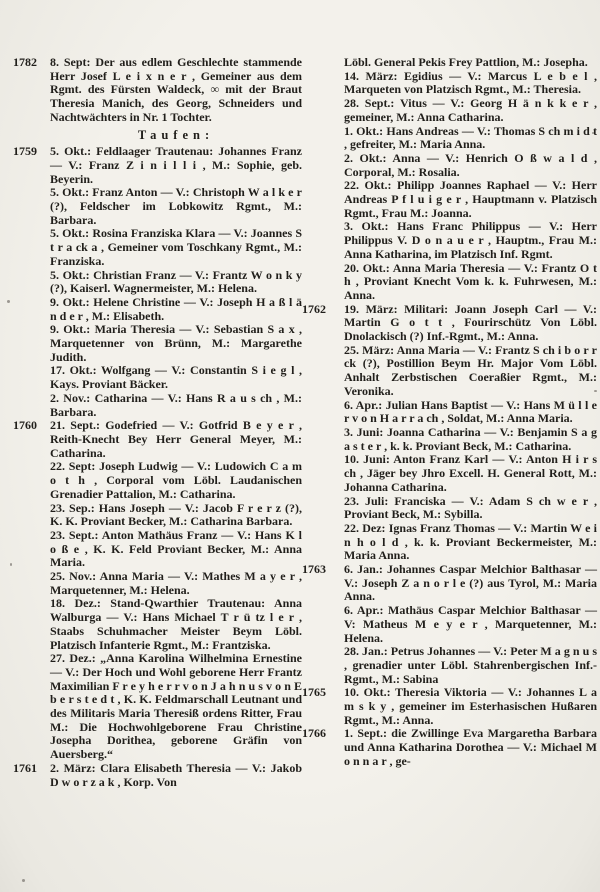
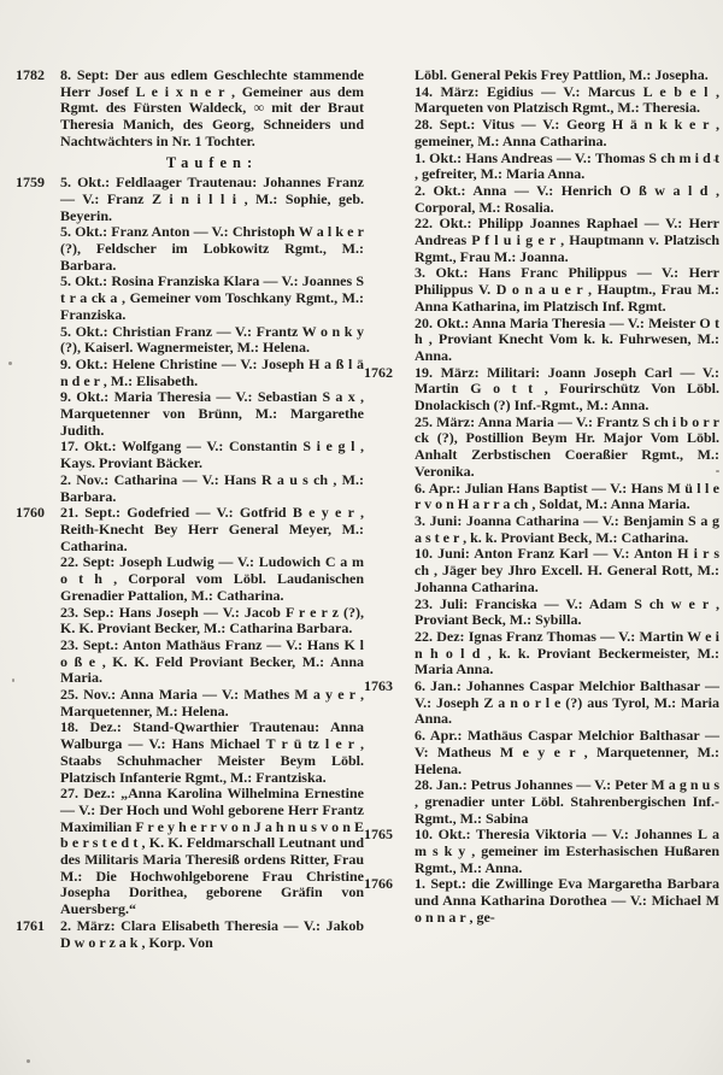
  1782
  8. Sept: Der aus edlem Geschlechte stammende Herr Josef L e i x n e r , Gemeiner aus dem Rgmt. des Fürsten Waldeck, ∞ mit der Braut Theresia Manich, des Georg, Schneiders und Nachtwächters in Nr. 1 Tochter.
  Taufen:
  1759
  5. Okt.: Feldlaager Trautenau: Johannes Franz — V.: Franz Z i n i l l i , M.: Sophie, geb. Beyerin.
  5. Okt.: Franz Anton — V.: Christoph W a l k e r (?), Feldscher im Lobkowitz Rgmt., M.: Barbara.
  5. Okt.: Rosina Franziska Klara — V.: Joannes S t r a ck a , Gemeiner vom Toschkany Rgmt., M.: Franziska.
  5. Okt.: Christian Franz — V.: Frantz W o n k y (?), Kaiserl. Wagnermeister, M.: Helena.
  9. Okt.: Helene Christine — V.: Joseph H a ß l ä n d e r , M.: Elisabeth.
  9. Okt.: Maria Theresia — V.: Sebastian S a x , Marquetenner von Brünn, M.: Margarethe Judith.
  17. Okt.: Wolfgang — V.: Constantin S i e g l , Kays. Proviant Bäcker.
  2. Nov.: Catharina — V.: Hans R a u s ch , M.: Barbara.
  1760
  21. Sept.: Godefried — V.: Gotfrid B e y e r , Reith-Knecht Bey Herr General Meyer, M.: Catharina.
  22. Sept: Joseph Ludwig — V.: Ludowich C a m o t h , Corporal vom Löbl. Laudanischen Grenadier Pattalion, M.: Catharina.
  23. Sep.: Hans Joseph — V.: Jacob F r e r z (?), K. K. Proviant Becker, M.: Catharina Barbara.
  23. Sept.: Anton Mathäus Franz — V.: Hans K l o ß e , K. K. Feld Proviant Becker, M.: Anna Maria.
  25. Nov.: Anna Maria — V.: Mathes M a y e r , Marquetenner, M.: Helena.
  18. Dez.: Stand-Qwarthier Trautenau: Anna Walburga — V.: Hans Michael T r ü tz l e r , Staabs Schuhmacher Meister Beym Löbl. Platzisch Infanterie Rgmt., M.: Frantziska.
  27. Dez.: „Anna Karolina Wilhelmina Ernestine — V.: Der Hoch und Wohl geborene Herr Frantz Maximilian F r e y h e r r v o n J a h n u s v o n E b e r s t e d t , K. K. Feldmarschall Leutnant und des Militaris Maria Theresiß ordens Ritter, Frau M.: Die Hochwohlgeborene Frau Christine Josepha Dorithea, geborene Gräfin von Auersberg.“
  1761
  2. März: Clara Elisabeth Theresia — V.: Jakob D w o r z a k , Korp. Von
  Löbl. General Pekis Frey Pattlion, M.: Josepha.
  14. März: Egidius — V.: Marcus L e b e l , Marqueten von Platzisch Rgmt., M.: Theresia.
  28. Sept.: Vitus — V.: Georg H ä n k k e r , gemeiner, M.: Anna Catharina.
  1. Okt.: Hans Andreas — V.: Thomas S ch m i d t , gefreiter, M.: Maria Anna.
  2. Okt.: Anna — V.: Henrich O ß w a l d , Corporal, M.: Rosalia.
  22. Okt.: Philipp Joannes Raphael — V.: Herr Andreas P f l u i g e r , Hauptmann v. Platzisch Rgmt., Frau M.: Joanna.
  3. Okt.: Hans Franc Philippus — V.: Herr Philippus V. D o n a u e r , Hauptm., Frau M.: Anna Katharina, im Platzisch Inf. Rgmt.
- 20. Okt.: Anna Maria Theresia — V.: Frantz O t h , Proviant Knecht Vom k. k. Fuhrwesen, M.: Anna.
+ 20. Okt.: Anna Maria Theresia — V.: Meister O t h , Proviant Knecht Vom k. k. Fuhrwesen, M.: Anna.
  1762
  19. März: Militari: Joann Joseph Carl — V.: Martin G o t t , Fourirschütz Von Löbl. Dnolackisch (?) Inf.-Rgmt., M.: Anna.
  25. März: Anna Maria — V.: Frantz S ch i b o r r ck (?), Postillion Beym Hr. Major Vom Löbl. Anhalt Zerbstischen Coeraßier Rgmt., M.: Veronika.
  6. Apr.: Julian Hans Baptist — V.: Hans M ü l l e r v o n H a r r a ch , Soldat, M.: Anna Maria.
  3. Juni: Joanna Catharina — V.: Benjamin S a g a s t e r , k. k. Proviant Beck, M.: Catharina.
  10. Juni: Anton Franz Karl — V.: Anton H i r s ch , Jäger bey Jhro Excell. H. General Rott, M.: Johanna Catharina.
  23. Juli: Franciska — V.: Adam S ch w e r , Proviant Beck, M.: Sybilla.
  22. Dez: Ignas Franz Thomas — V.: Martin W e i n h o l d , k. k. Proviant Beckermeister, M.: Maria Anna.
  1763
  6. Jan.: Johannes Caspar Melchior Balthasar — V.: Joseph Z a n o r l e (?) aus Tyrol, M.: Maria Anna.
  6. Apr.: Mathäus Caspar Melchior Balthasar — V: Matheus M e y e r , Marquetenner, M.: Helena.
  28. Jan.: Petrus Johannes — V.: Peter M a g n u s , grenadier unter Löbl. Stahrenbergischen Inf.-Rgmt., M.: Sabina
  1765
  10. Okt.: Theresia Viktoria — V.: Johannes L a m s k y , gemeiner im Esterhasischen Hußaren Rgmt., M.: Anna.
  1766
  1. Sept.: die Zwillinge Eva Margaretha Barbara und Anna Katharina Dorothea — V.: Michael M o n n a r , ge-
